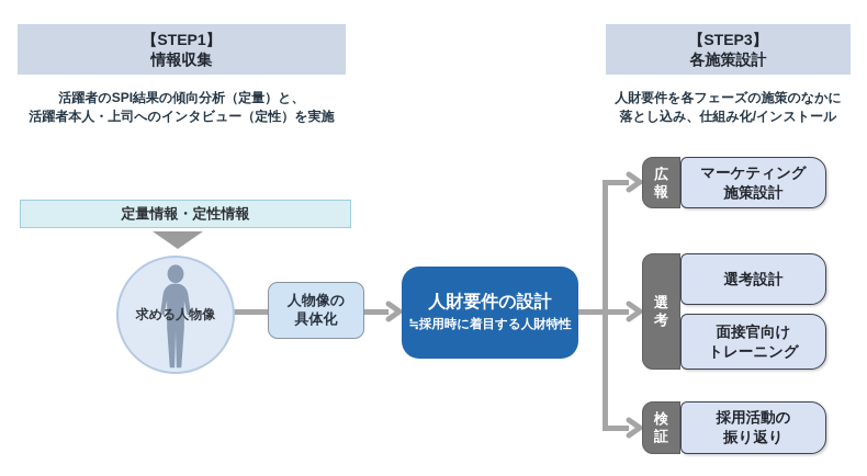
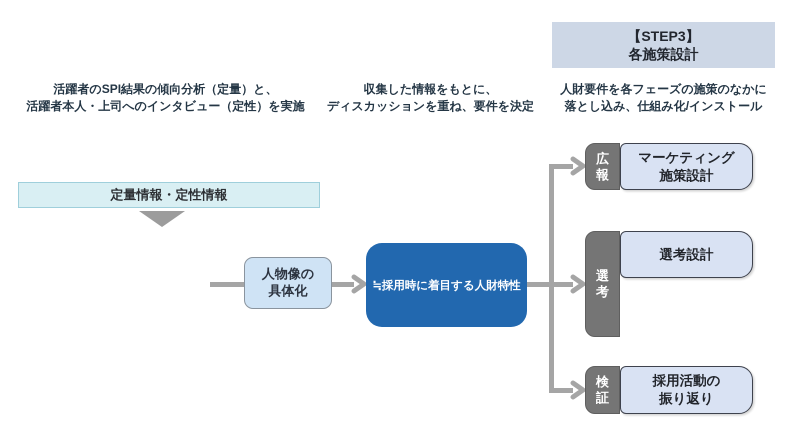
- 【STEP1】
- 情報収集
  【STEP3】
  各施策設計
  活躍者のSPI結果の傾向分析（定量）と、
  活躍者本人・上司へのインタビュー（定性）を実施
+ 収集した情報をもとに、
+ ディスカッションを重ね、要件を決定
  人財要件を各フェーズの施策のなかに
  落とし込み、仕組み化/インストール
  定量情報・定性情報
- 求める人物像
  人物像の
  具体化
- 人財要件の設計
  ≒採用時に着目する人財特性
  広
  報
  マーケティング
  施策設計
  選
  考
  選考設計
- 面接官向け
- トレーニング
  検
  証
  採用活動の
  振り返り
